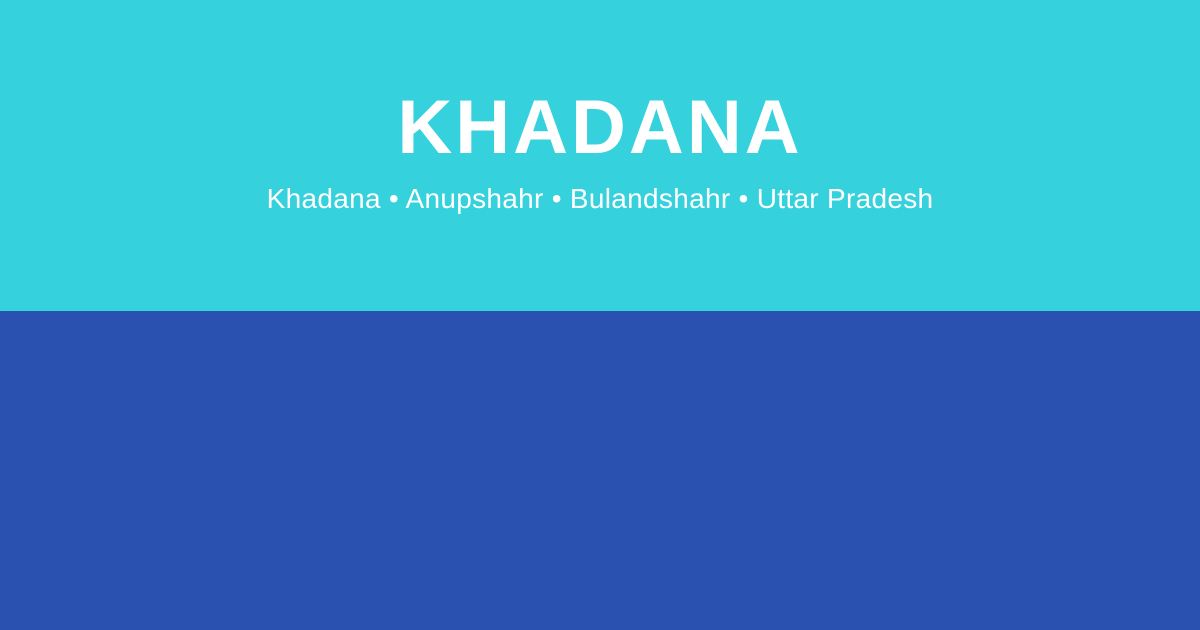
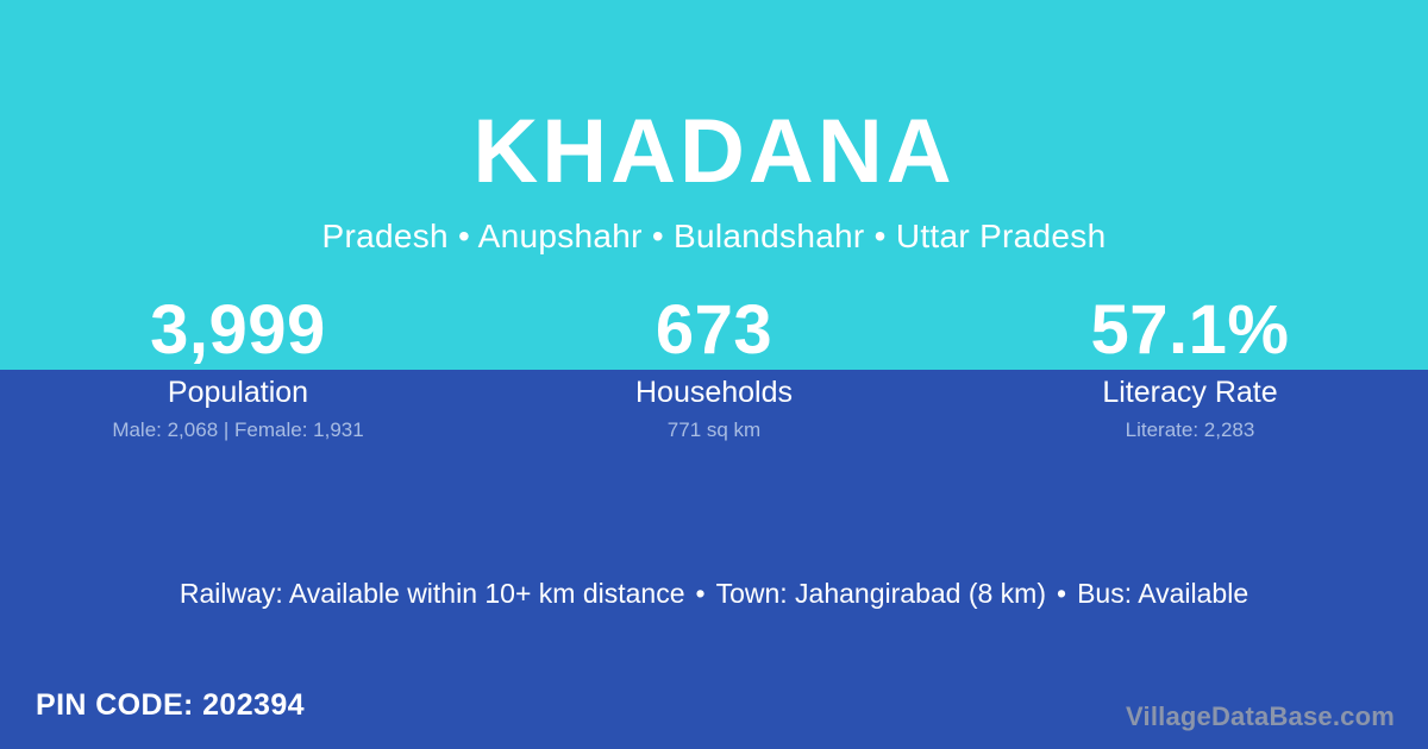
  KHADANA
- Khadana • Anupshahr • Bulandshahr • Uttar Pradesh
+ Pradesh • Anupshahr • Bulandshahr • Uttar Pradesh
+ 3,999
+ Population
+ Male: 2,068 | Female: 1,931
+ 673
+ Households
+ 771 sq km
+ 57.1%
+ Literacy Rate
+ Literate: 2,283
+ Railway: Available within 10+ km distance • Town: Jahangirabad (8 km) • Bus: Available
+ PIN CODE: 202394
+ VillageDataBase.com
